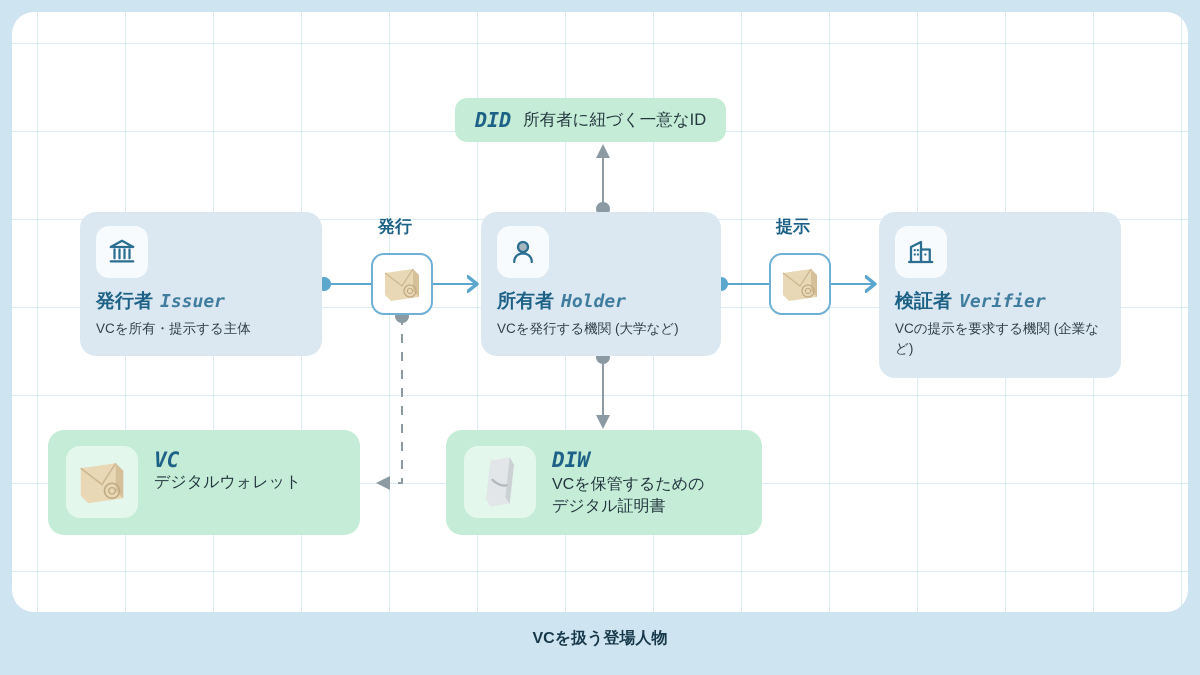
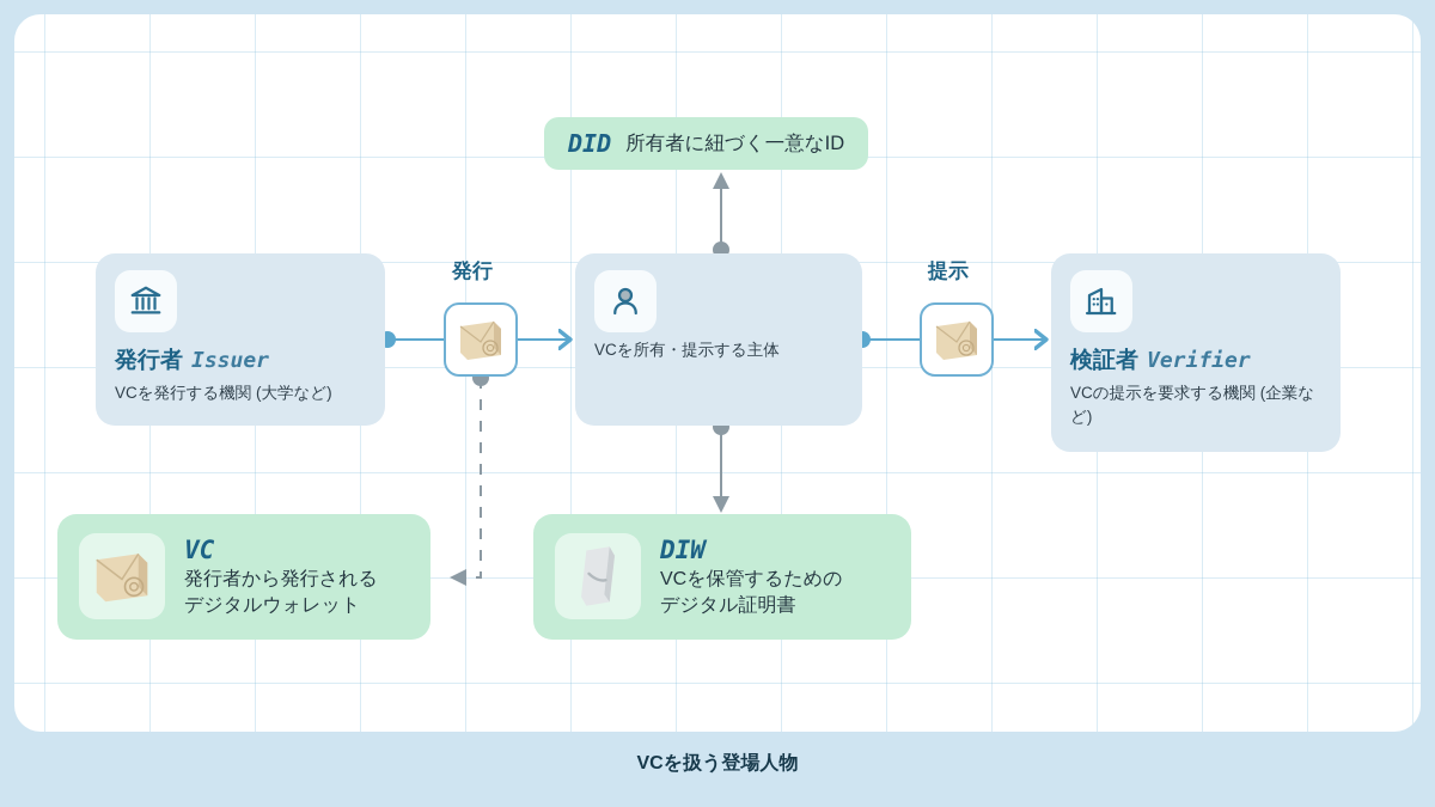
  DID
  所有者に紐づく一意なID
  発行者 Issuer
- VCを所有・提示する主体
+ VCを発行する機関 (大学など)
- 所有者 Holder
- VCを発行する機関 (大学など)
+ VCを所有・提示する主体
  検証者 Verifier
  VCの提示を要求する機関 (企業など)
  発行
  提示
  VC
+ 発行者から発行される
  デジタルウォレット
  DIW
  VCを保管するための
  デジタル証明書
  VCを扱う登場人物
